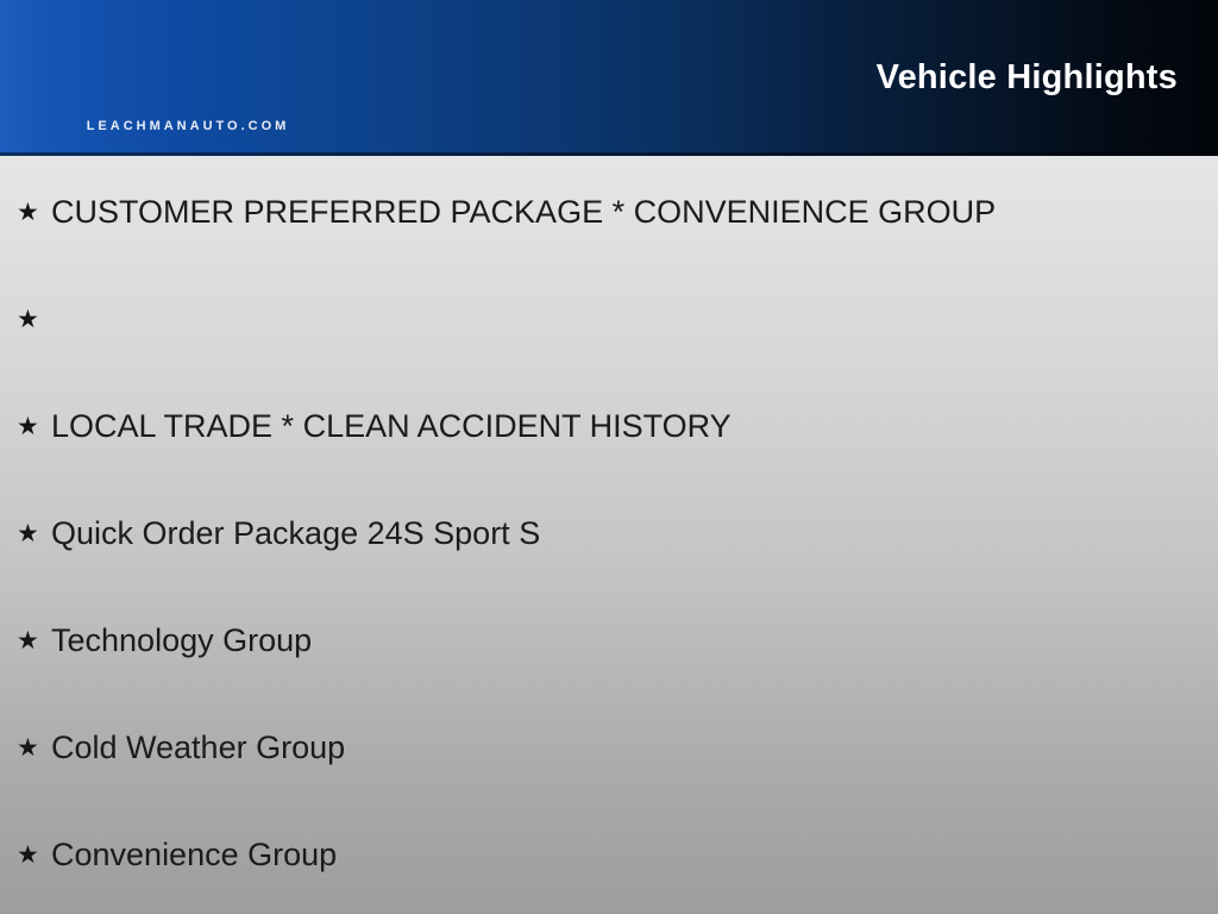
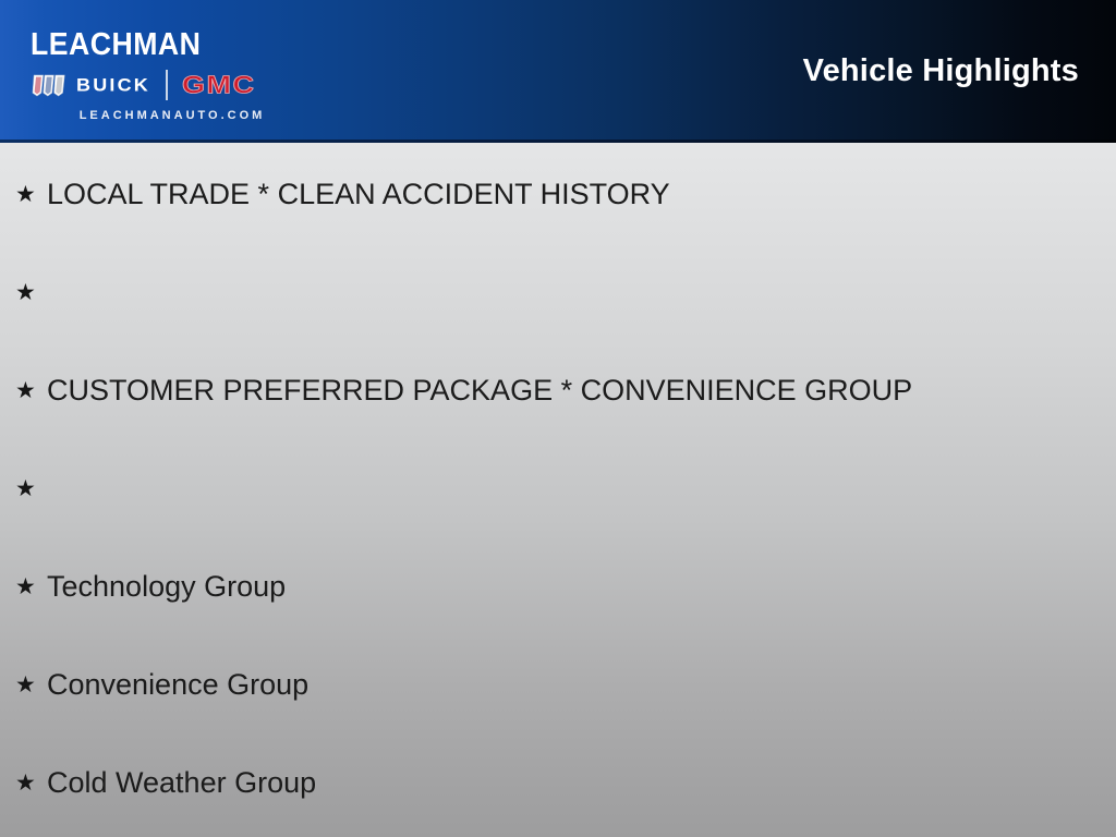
+ leachman
+ BUICK
+ GMC
  LEACHMANAUTO.COM
  Vehicle Highlights
  ★
- CUSTOMER PREFERRED PACKAGE * CONVENIENCE GROUP
+ LOCAL TRADE * CLEAN ACCIDENT HISTORY
  ★
  ★
- LOCAL TRADE * CLEAN ACCIDENT HISTORY
+ CUSTOMER PREFERRED PACKAGE * CONVENIENCE GROUP
  ★
- Quick Order Package 24S Sport S
  ★
  Technology Group
  ★
- Cold Weather Group
+ Convenience Group
  ★
- Convenience Group
+ Cold Weather Group
